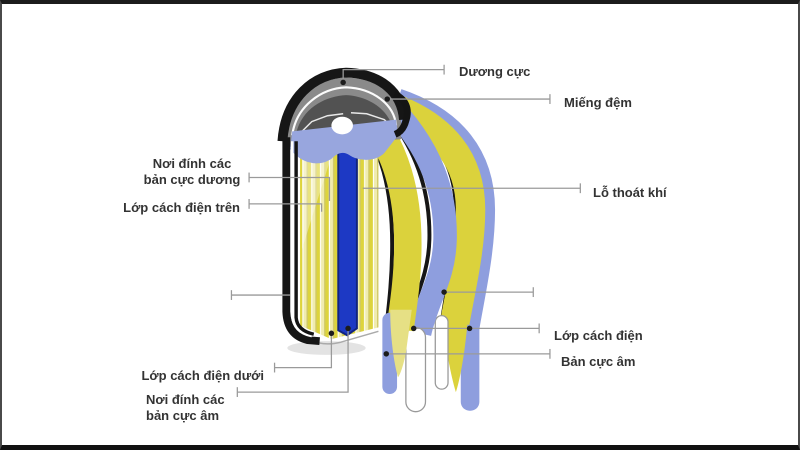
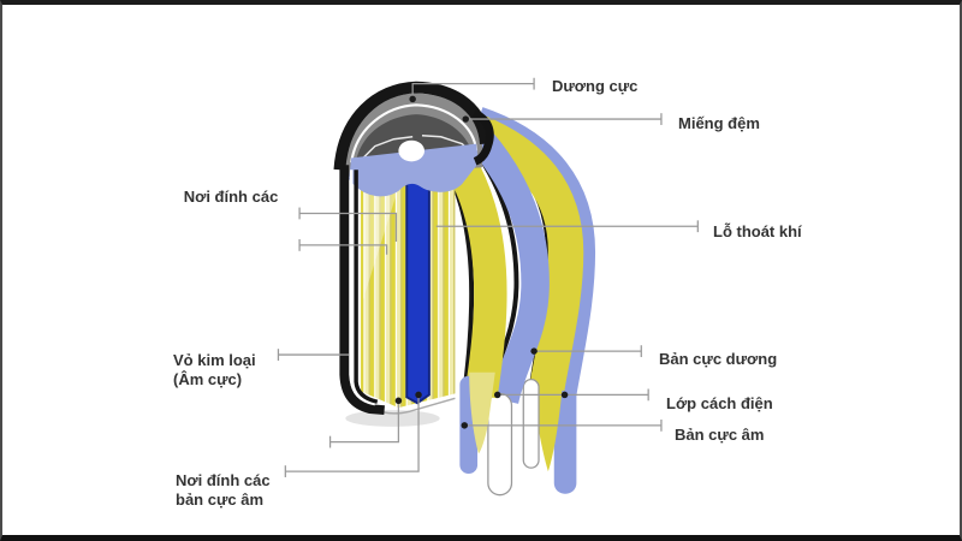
  Dương cực
  Miếng đệm
  Nơi đính các
- bản cực dương
- Lớp cách điện trên
  Lỗ thoát khí
+ Vỏ kim loại
+ (Âm cực)
+ Bản cực dương
  Lớp cách điện
  Bản cực âm
- Lớp cách điện dưới
  Nơi đính các
  bản cực âm
